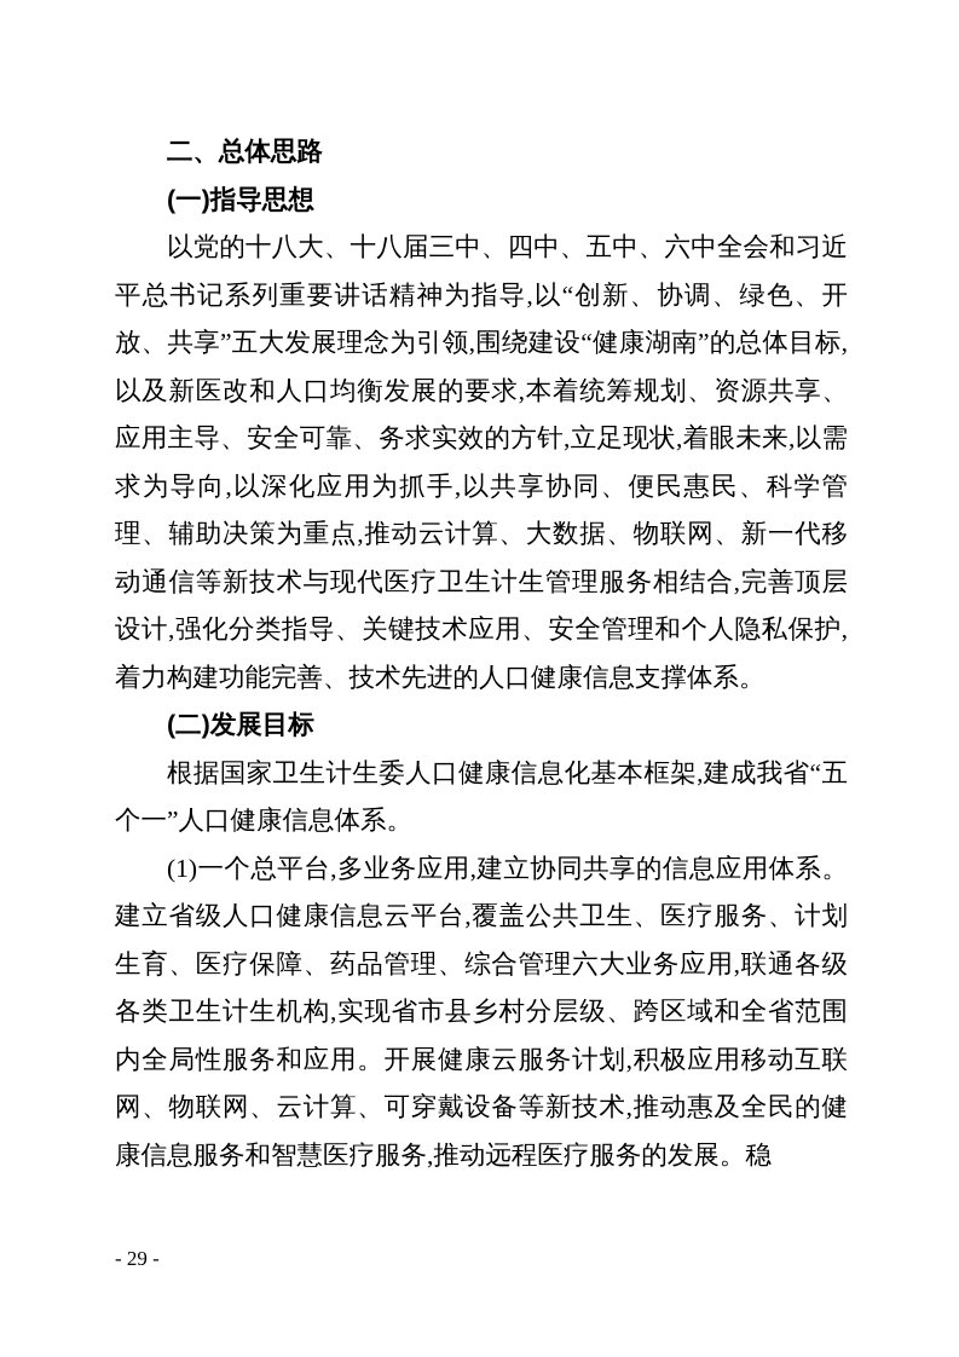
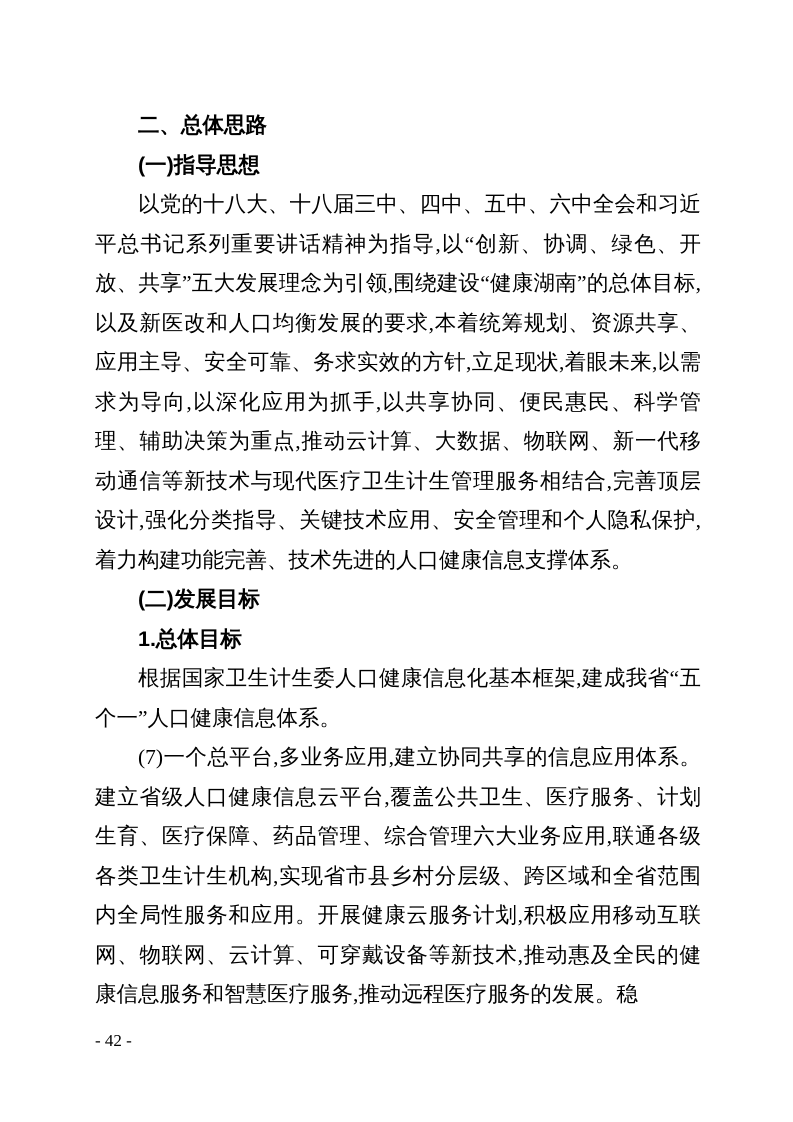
  二、总体思路
  (一)指导思想
  以党的十八大、十八届三中、四中、五中、六中全会和习近平总书记系列重要讲话精神为指导,以“创新、协调、绿色、开放、共享”五大发展理念为引领,围绕建设“健康湖南”的总体目标,以及新医改和人口均衡发展的要求,本着统筹规划、资源共享、应用主导、安全可靠、务求实效的方针,立足现状,着眼未来,以需求为导向,以深化应用为抓手,以共享协同、便民惠民、科学管理、辅助决策为重点,推动云计算、大数据、物联网、新一代移动通信等新技术与现代医疗卫生计生管理服务相结合,完善顶层设计,强化分类指导、关键技术应用、安全管理和个人隐私保护,着力构建功能完善、技术先进的人口健康信息支撑体系。
  (二)发展目标
+ 1.总体目标
  根据国家卫生计生委人口健康信息化基本框架,建成我省“五个一”人口健康信息体系。
- (1)一个总平台,多业务应用,建立协同共享的信息应用体系。建立省级人口健康信息云平台,覆盖公共卫生、医疗服务、计划生育、医疗保障、药品管理、综合管理六大业务应用,联通各级各类卫生计生机构,实现省市县乡村分层级、跨区域和全省范围内全局性服务和应用。开展健康云服务计划,积极应用移动互联网、物联网、云计算、可穿戴设备等新技术,推动惠及全民的健康信息服务和智慧医疗服务,推动远程医疗服务的发展。稳
+ (7)一个总平台,多业务应用,建立协同共享的信息应用体系。建立省级人口健康信息云平台,覆盖公共卫生、医疗服务、计划生育、医疗保障、药品管理、综合管理六大业务应用,联通各级各类卫生计生机构,实现省市县乡村分层级、跨区域和全省范围内全局性服务和应用。开展健康云服务计划,积极应用移动互联网、物联网、云计算、可穿戴设备等新技术,推动惠及全民的健康信息服务和智慧医疗服务,推动远程医疗服务的发展。稳
- - 29 -
+ - 42 -
